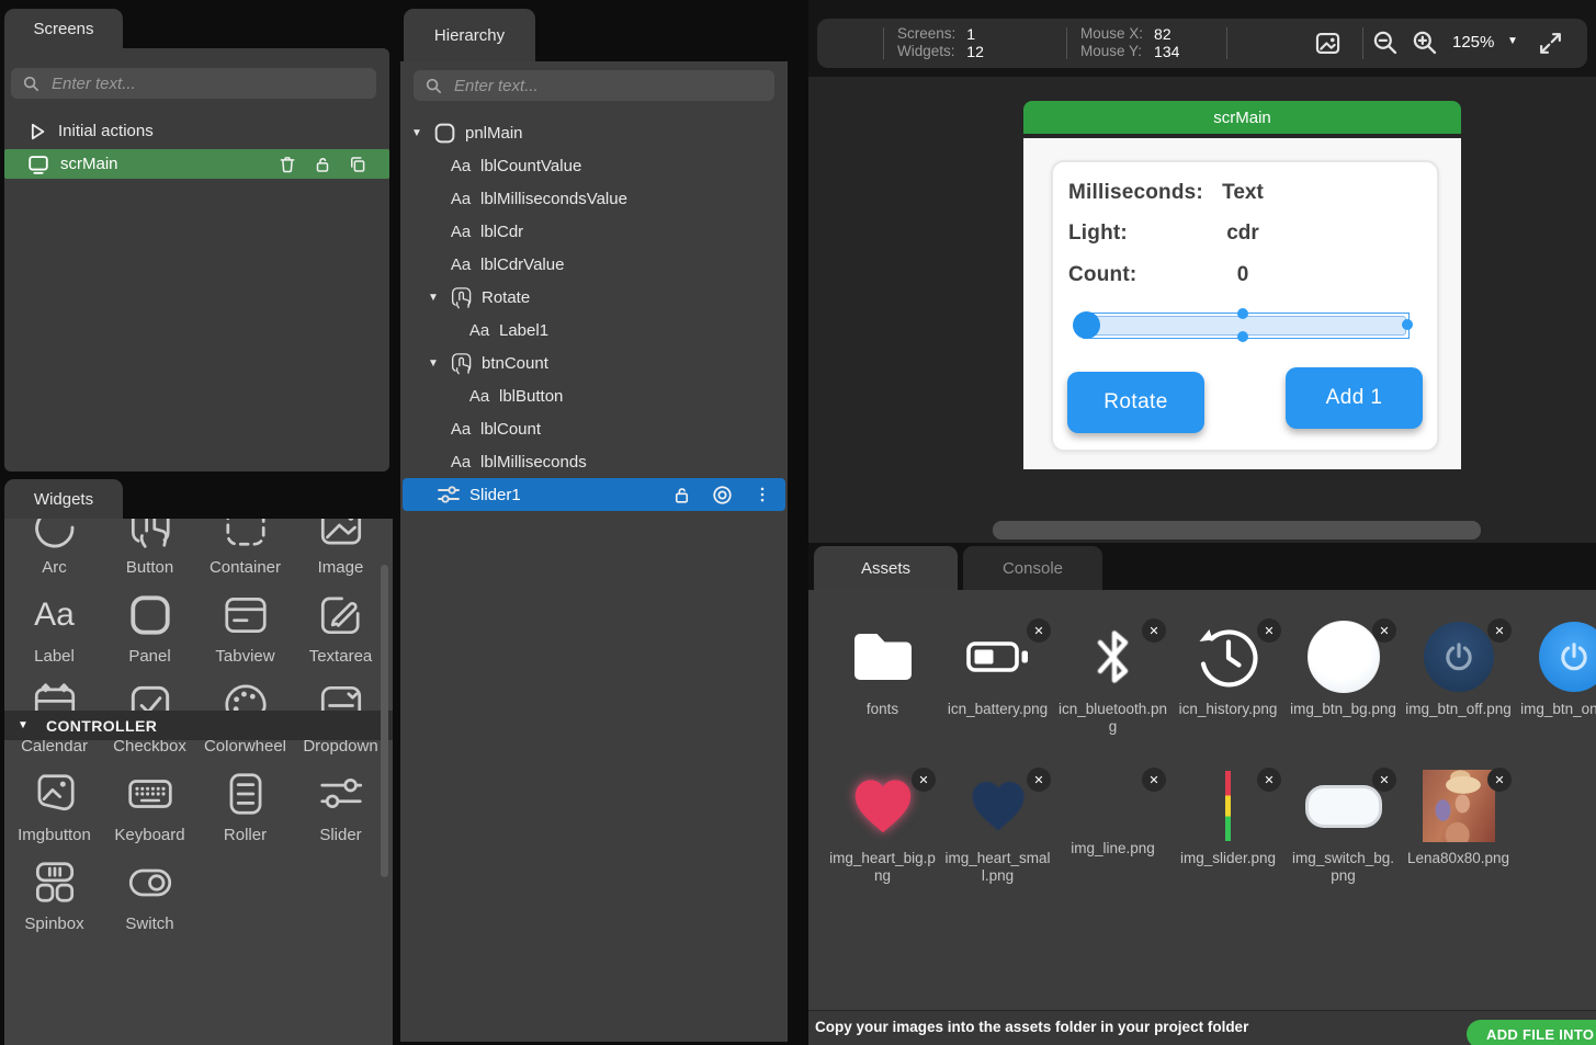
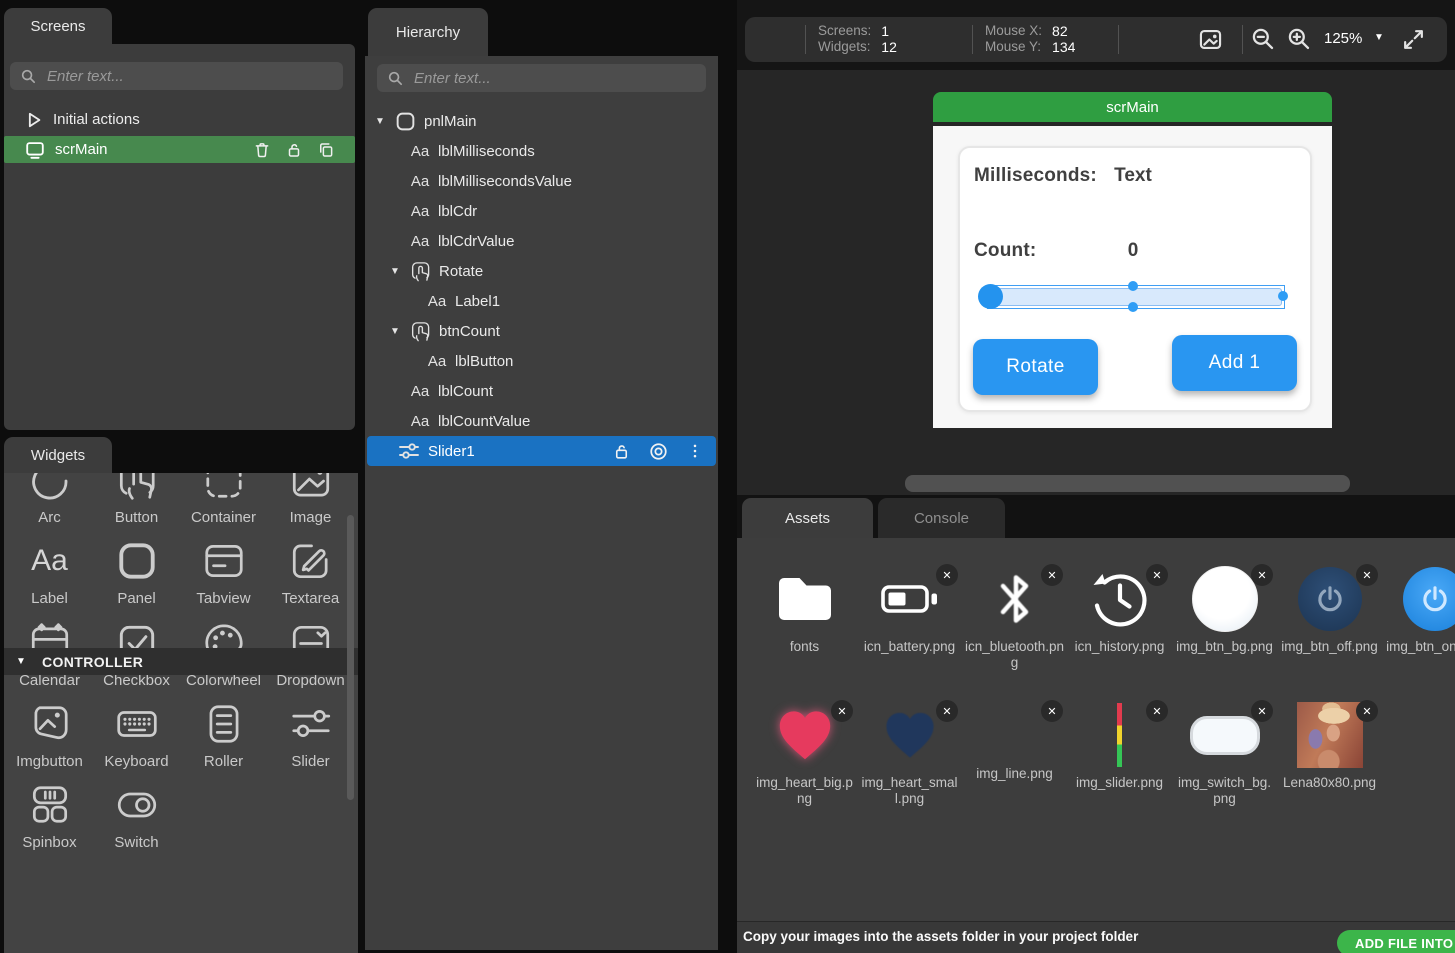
  Screens
  Enter text...
  Initial actions
  scrMain
  Widgets
  Arc
  Button
  Container
  Image
  Aa
  Label
  Panel
  Tabview
  Textarea
  ▼
  CONTROLLER
  Calendar
  Checkbox
  Colorwheel
  Dropdown
  Imgbutton
  Keyboard
  Roller
  Slider
  Spinbox
  Switch
  Hierarchy
  Enter text...
  ▼
  pnlMain
  Aa
- lblCountValue
+ lblMilliseconds
  Aa
  lblMillisecondsValue
  Aa
  lblCdr
  Aa
  lblCdrValue
  ▼
  Rotate
  Aa
  Label1
  ▼
  btnCount
  Aa
  lblButton
  Aa
  lblCount
  Aa
- lblMilliseconds
+ lblCountValue
  Slider1
  Screens:
  1
  Widgets:
  12
  Mouse X:
  82
  Mouse Y:
  134
  125%
  ▼
  scrMain
  Milliseconds:
  Text
- Light:
- cdr
  Count:
  0
  Rotate
  Add 1
  Assets
  Console
  fonts
  ✕
  icn_battery.png
  ✕
  icn_bluetooth.png
  ✕
  icn_history.png
  ✕
  img_btn_bg.png
  ✕
  img_btn_off.png
  img_btn_on
  ✕
  img_heart_big.png
  ✕
  img_heart_small.png
  ✕
  img_line.png
  ✕
  img_slider.png
  ✕
  img_switch_bg.png
  ✕
  Lena80x80.png
  Copy your images into the assets folder in your project folder
  ADD FILE INTO
